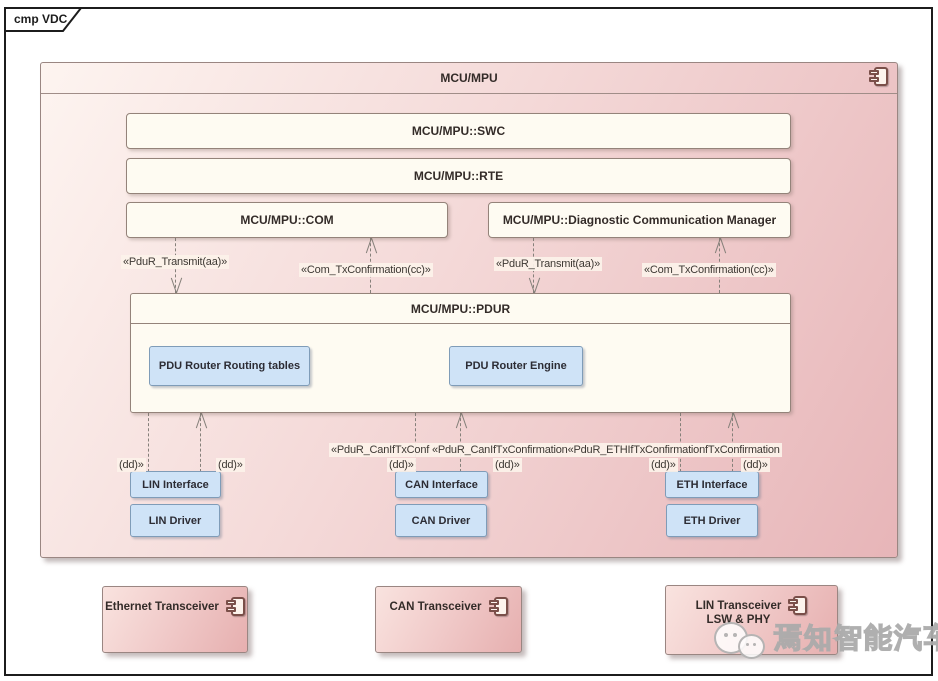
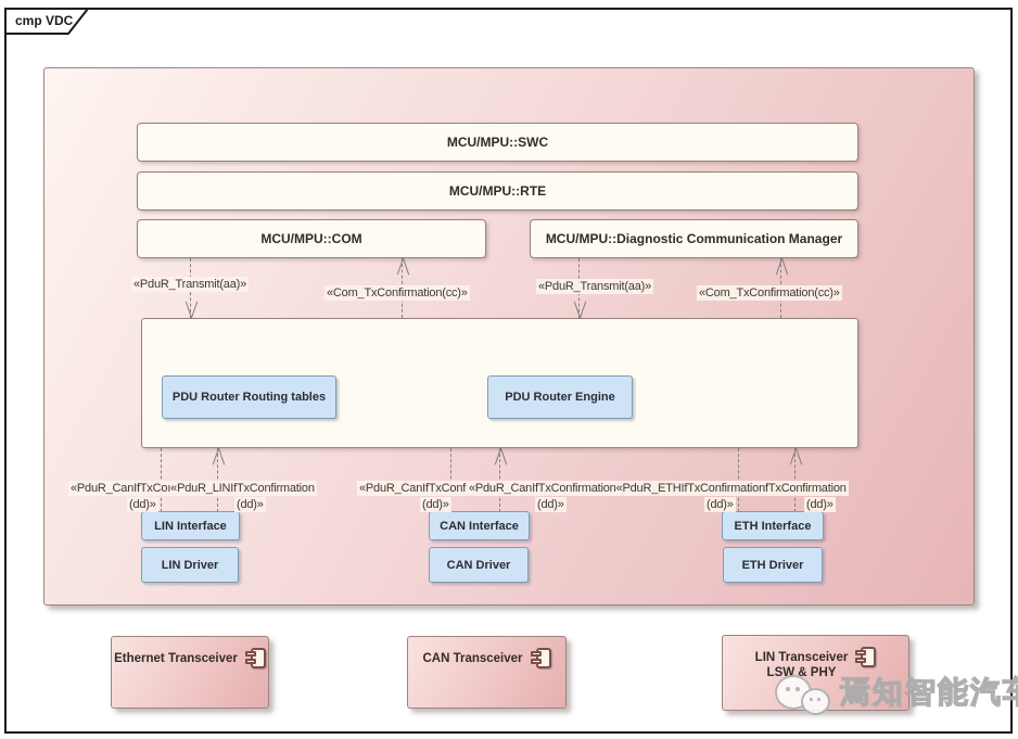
  cmp VDC
- MCU/MPU
  MCU/MPU::SWC
  MCU/MPU::RTE
  MCU/MPU::COM
  MCU/MPU::Diagnostic Communication Manager
- MCU/MPU::PDUR
  PDU Router Routing tables
  PDU Router Engine
  LIN Interface
  LIN Driver
  CAN Interface
  CAN Driver
  ETH Interface
  ETH Driver
  «PduR_Transmit(aa)»
  «Com_TxConfirmation(cc)»
  «PduR_Transmit(aa)»
  «Com_TxConfirmation(cc)»
+ «PduR_CanIfTxCoı«PduR_LINIfTxConfirmation
  «PduR_CanIfTxConf «PduR_CanIfTxConfirmation«PduR_ETHIfTxConfirmationfTxConfirmation
  (dd)»
  (dd)»
  (dd)»
  (dd)»
  (dd)»
  (dd)»
  Ethernet Transceiver
  CAN Transceiver
  LIN Transceiver
  LSW & PHY
  焉知智能汽
